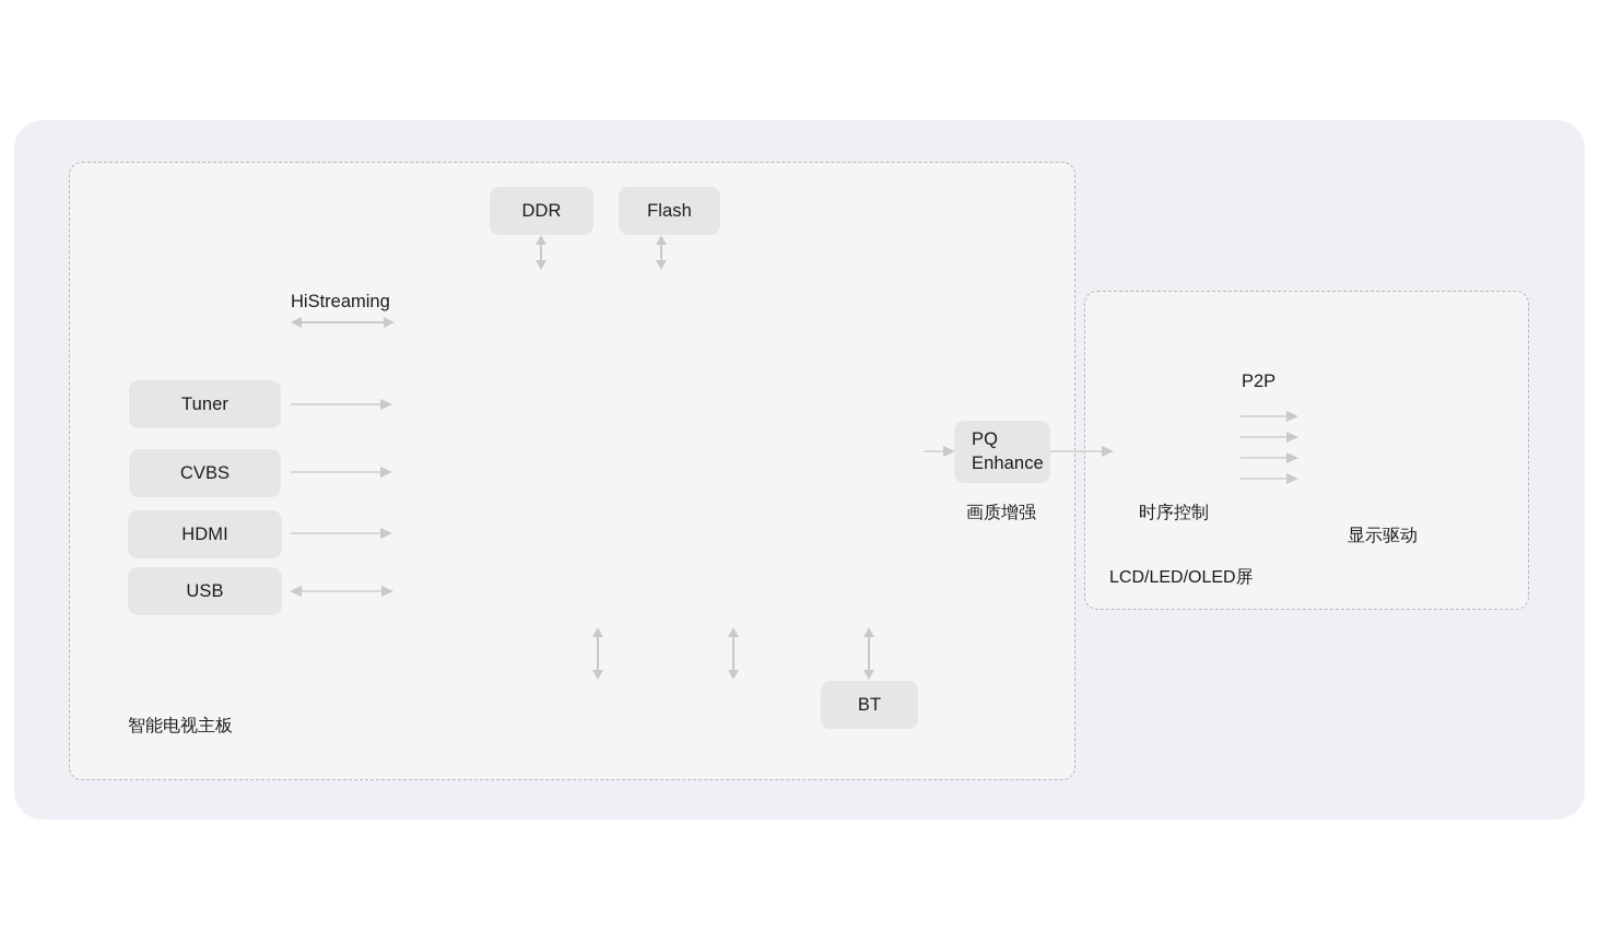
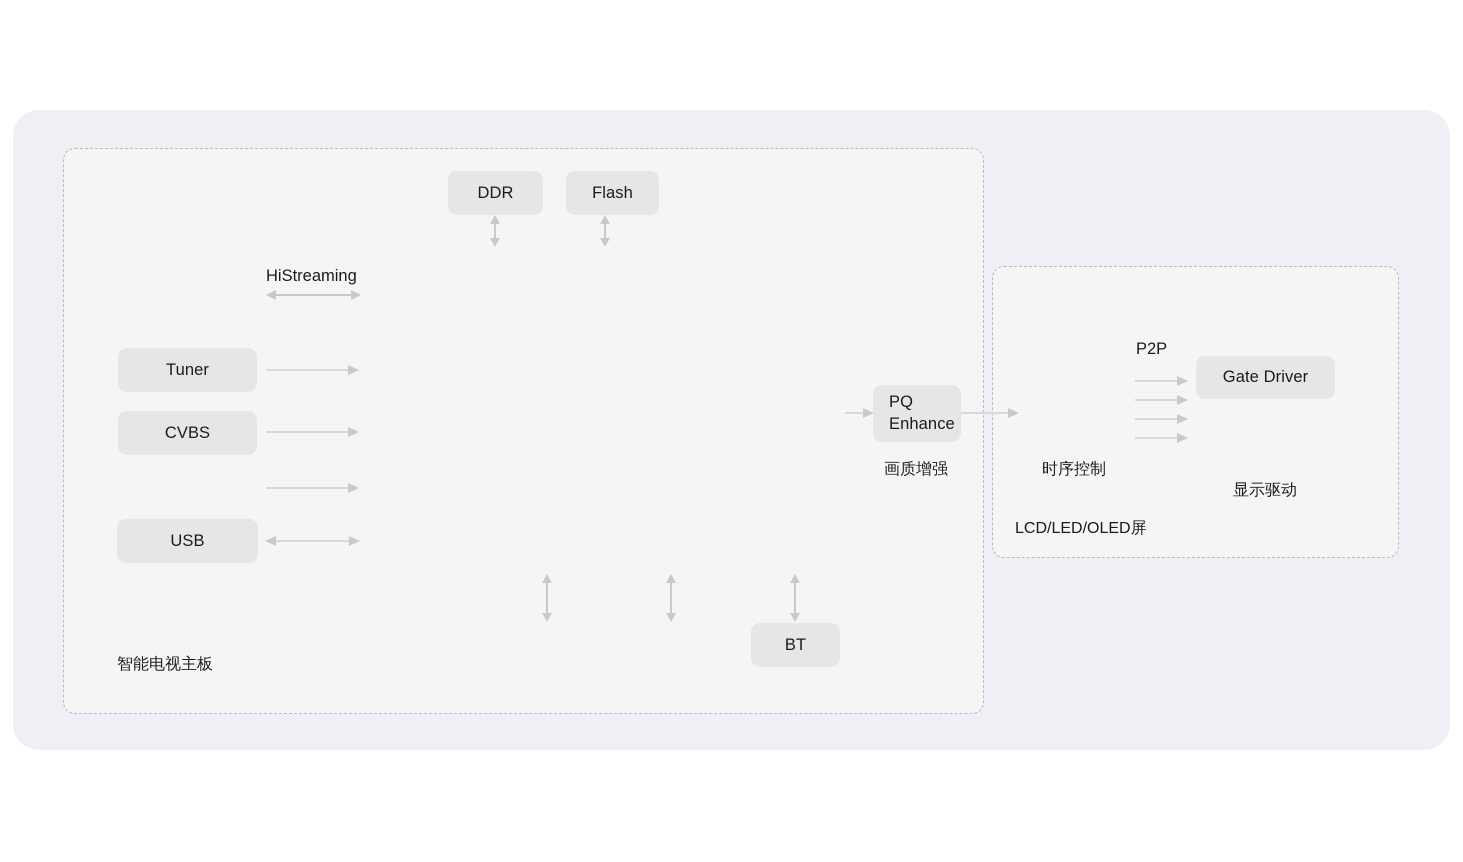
  DDR
  Flash
  Tuner
  CVBS
- HDMI
  USB
  PQ
  Enhance
  BT
+ Gate Driver
  HiStreaming
  P2P
  画质增强
  智能电视主板
  时序控制
  显示驱动
  LCD/LED/OLED屏
